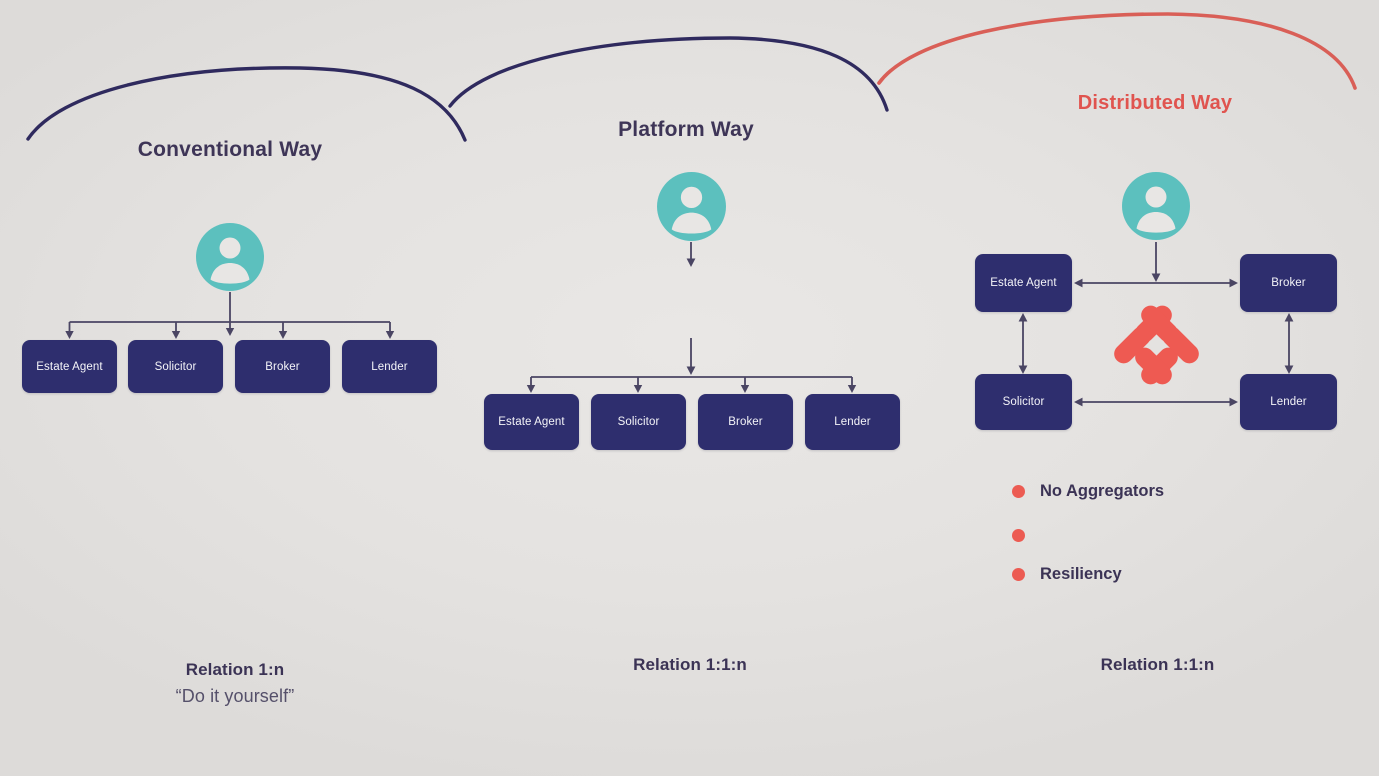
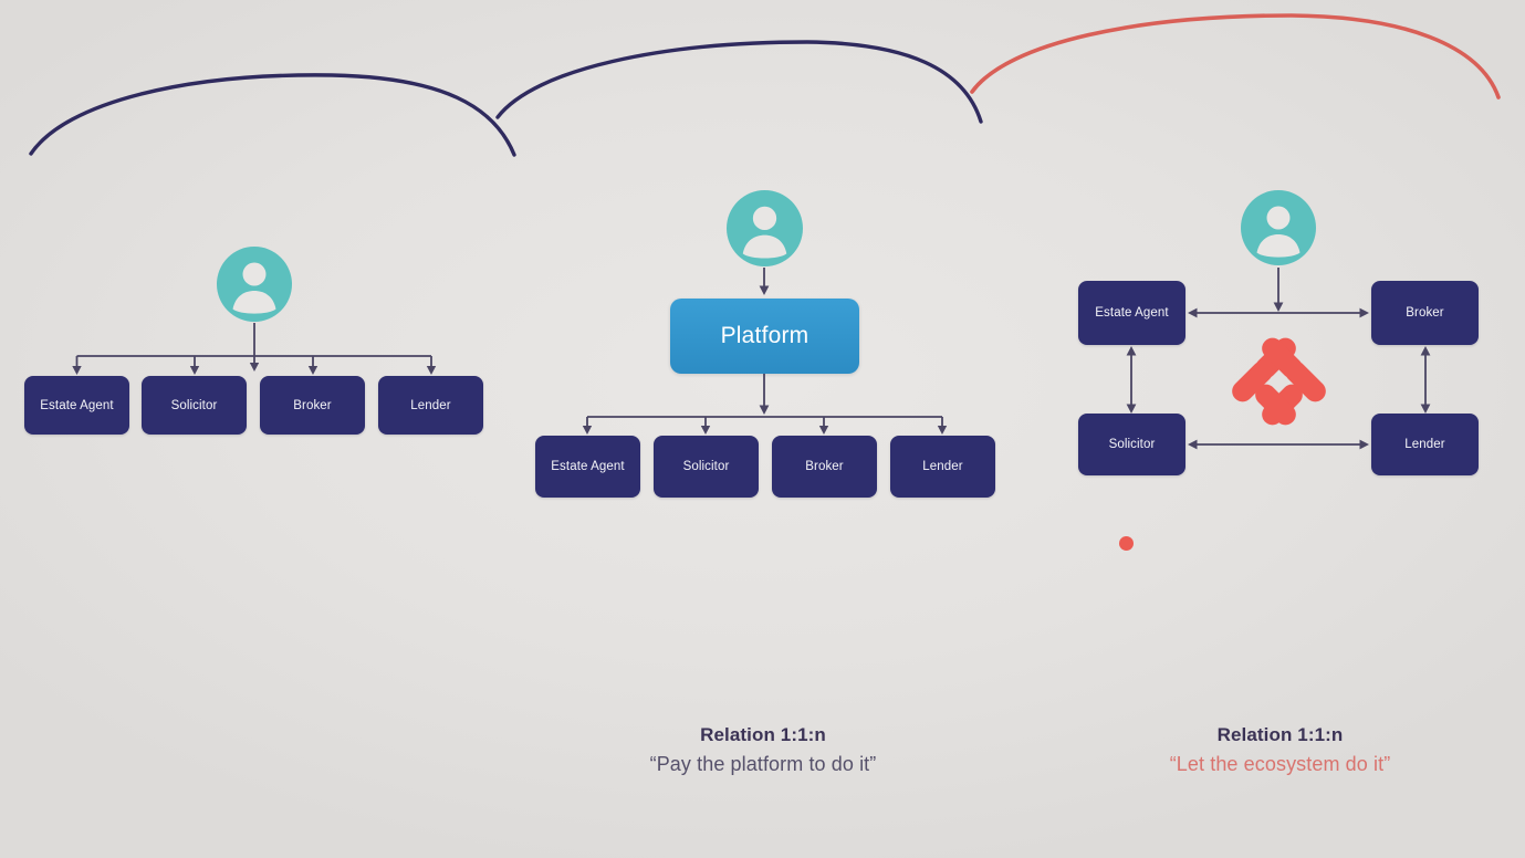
- Conventional Way
- Platform Way
- Distributed Way
  Estate Agent
  Solicitor
  Broker
  Lender
+ Platform
  Estate Agent
  Solicitor
  Broker
  Lender
  Estate Agent
  Broker
  Solicitor
  Lender
- No Aggregators
- Resiliency
- Relation 1:n
- “Do it yourself”
  Relation 1:1:n
+ “Pay the platform to do it”
  Relation 1:1:n
+ “Let the ecosystem do it”
